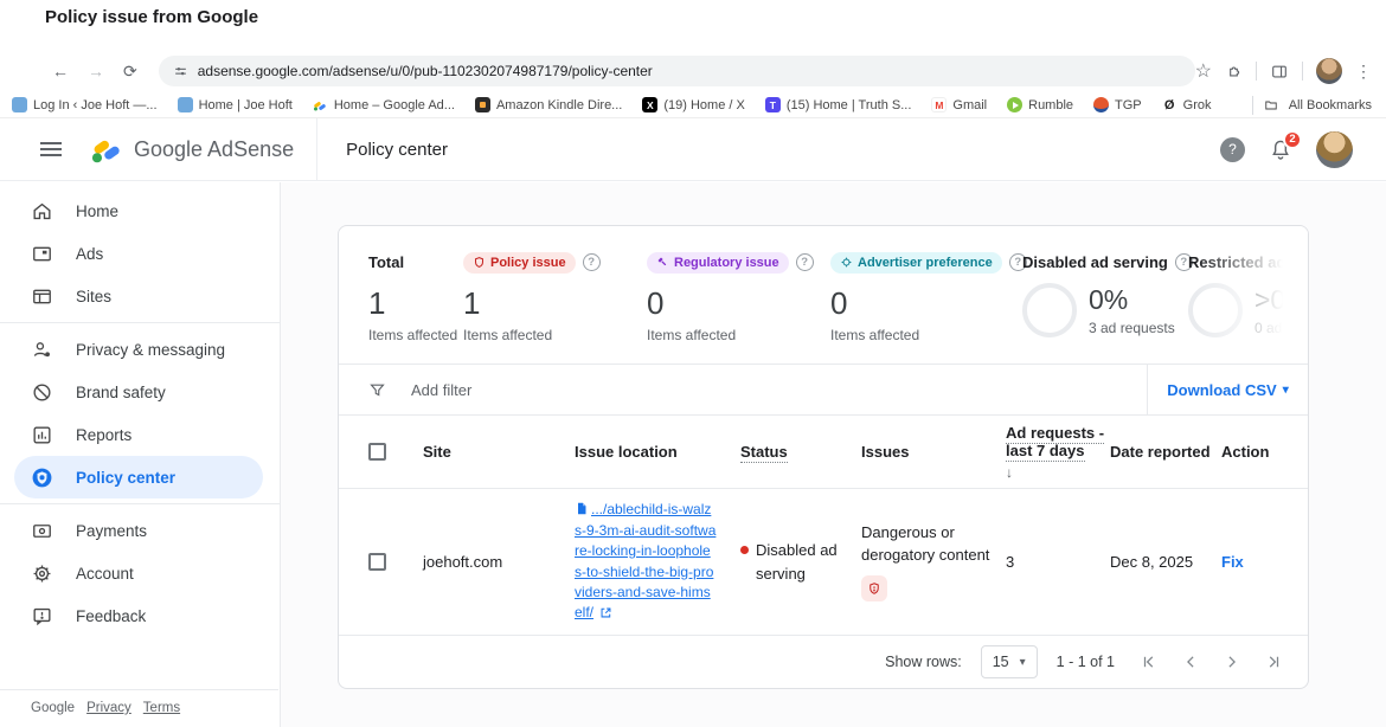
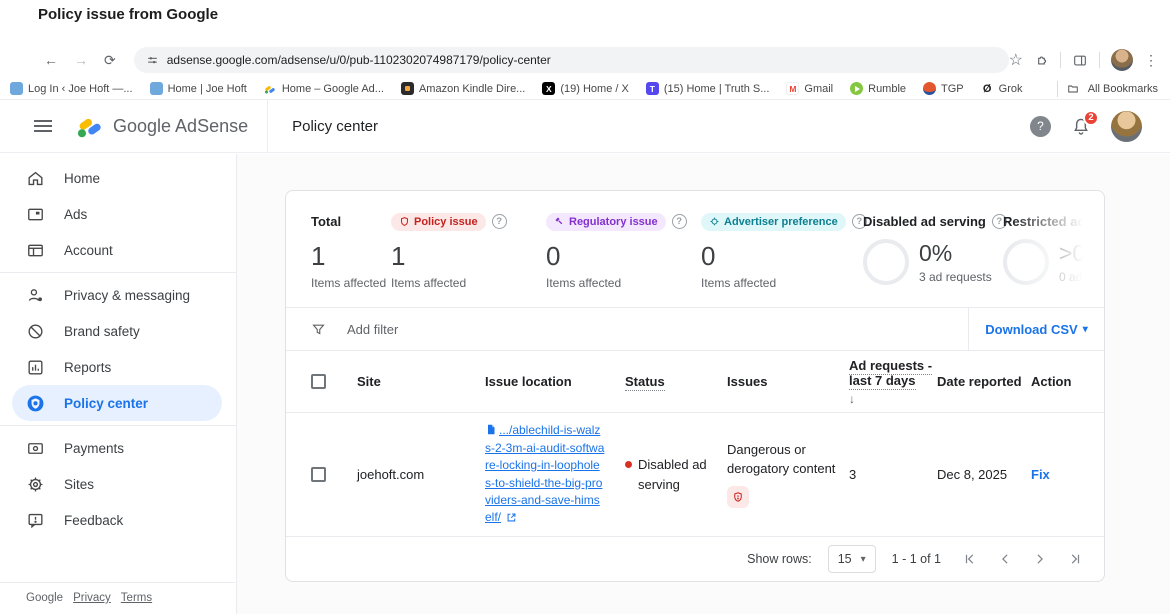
  Policy issue from Google
  ←
  →
  ⟳
  adsense.google.com/adsense/u/0/pub-1102302074987179/policy-center
  ☆
  ⋮
  Log In ‹ Joe Hoft —...
  Home | Joe Hoft
  Home – Google Ad...
  Amazon Kindle Dire...
  X
  (19) Home / X
  T
  (15) Home | Truth S...
  M
  Gmail
  Rumble
  TGP
  Ø
  Grok
  All Bookmarks
  Google AdSense
  Policy center
  ?
  2
  Home
  Ads
- Sites
+ Account
  Privacy & messaging
  Brand safety
  Reports
  Policy center
  Payments
- Account
+ Sites
  Feedback
  Google
  Privacy
  Terms
  Total
  1
  Items affected
  Policy issue
  ?
  1
  Items affected
  Regulatory issue
  ?
  0
  Items affected
  Advertiser preference
  ?
  0
  Items affected
  Disabled ad serving
  ?
  0%
  3 ad requests
  Add filter
  Download CSV
  ▾
  Site
  Issue location
  Status
  Issues
  Ad requests -
  last 7 days
  ↓
  Date reported
  Action
  joehoft.com
- .../ablechild-is-walzs-9-3m-ai-audit-software-locking-in-loopholes-to-shield-the-big-providers-and-save-himself/
+ .../ablechild-is-walzs-2-3m-ai-audit-software-locking-in-loopholes-to-shield-the-big-providers-and-save-himself/
  Disabled ad serving
  Dangerous or derogatory content
  3
  Dec 8, 2025
  Fix
  Show rows:
  15
  ▾
  1 - 1 of 1
